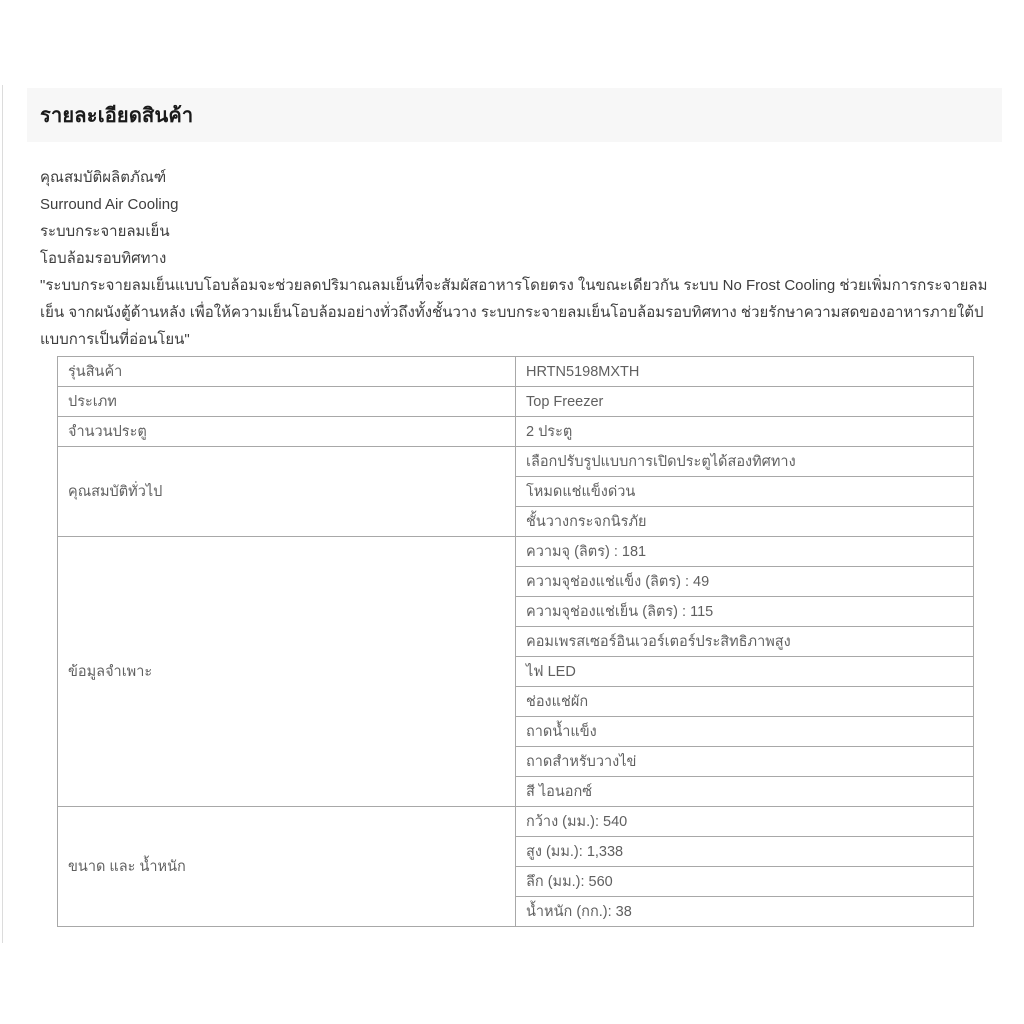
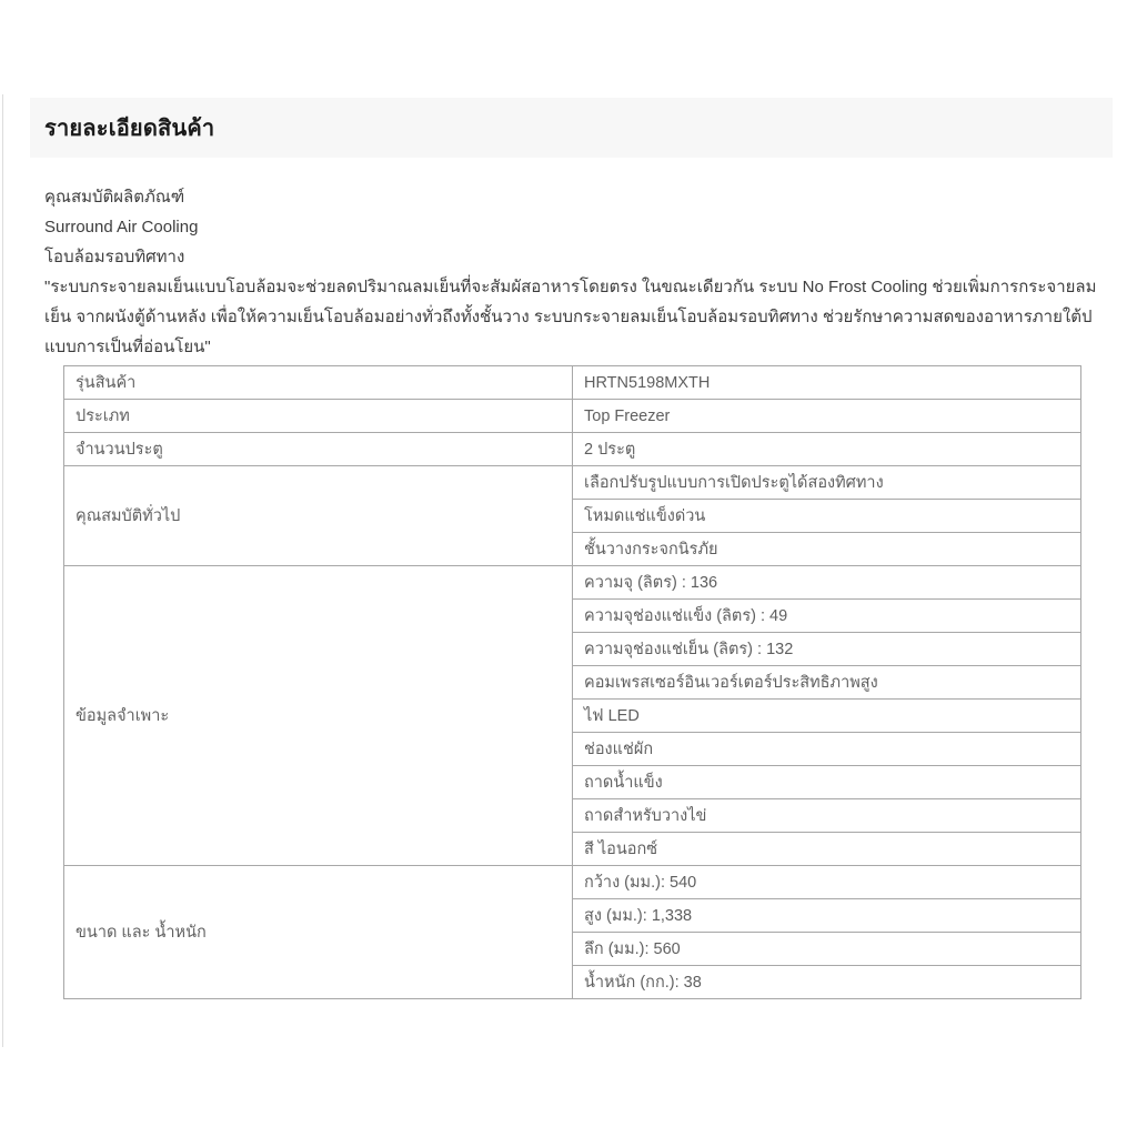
  รายละเอียดสินค้า
  คุณสมบัติผลิตภัณฑ์
  Surround Air Cooling
- ระบบกระจายลมเย็น
  โอบล้อมรอบทิศทาง
  "ระบบกระจายลมเย็นแบบโอบล้อมจะช่วยลดปริมาณลมเย็นที่จะสัมผัสอาหารโดยตรง ในขณะเดียวกัน ระบบ No Frost Cooling ช่วยเพิ่มการกระจายลมเย็น จากผนังตู้ด้านหลัง เพื่อให้ความเย็นโอบล้อมอย่างทั่วถึงทั้งชั้นวาง ระบบกระจายลมเย็นโอบล้อมรอบทิศทาง ช่วยรักษาความสดของอาหารภายใต้ปแบบการเป็นที่อ่อนโยน"
  รุ่นสินค้า	HRTN5198MXTH
  ประเภท	Top Freezer
  จำนวนประตู	2 ประตู
  คุณสมบัติทั่วไป	เลือกปรับรูปแบบการเปิดประตูได้สองทิศทาง
  โหมดแช่แข็งด่วน
  ชั้นวางกระจกนิรภัย
- ข้อมูลจำเพาะ	ความจุ (ลิตร) : 181
+ ข้อมูลจำเพาะ	ความจุ (ลิตร) : 136
  ความจุช่องแช่แข็ง (ลิตร) : 49
- ความจุช่องแช่เย็น (ลิตร) : 115
+ ความจุช่องแช่เย็น (ลิตร) : 132
  คอมเพรสเซอร์อินเวอร์เตอร์ประสิทธิภาพสูง
  ไฟ LED
  ช่องแช่ผัก
  ถาดน้ำแข็ง
  ถาดสำหรับวางไข่
  สี ไอนอกซ์
  ขนาด และ น้ำหนัก	กว้าง (มม.): 540
  สูง (มม.): 1,338
  ลึก (มม.): 560
  น้ำหนัก (กก.): 38
